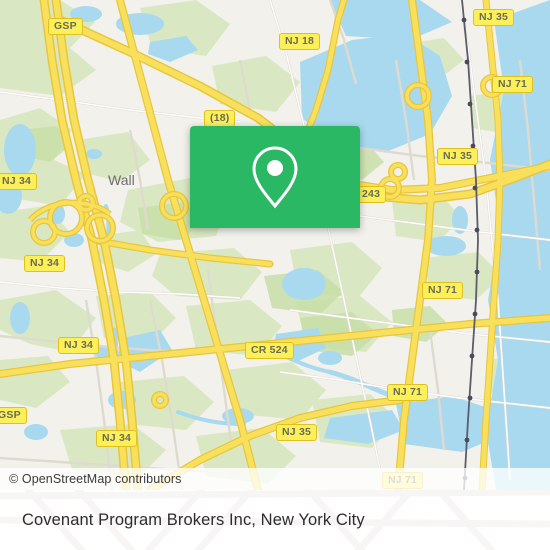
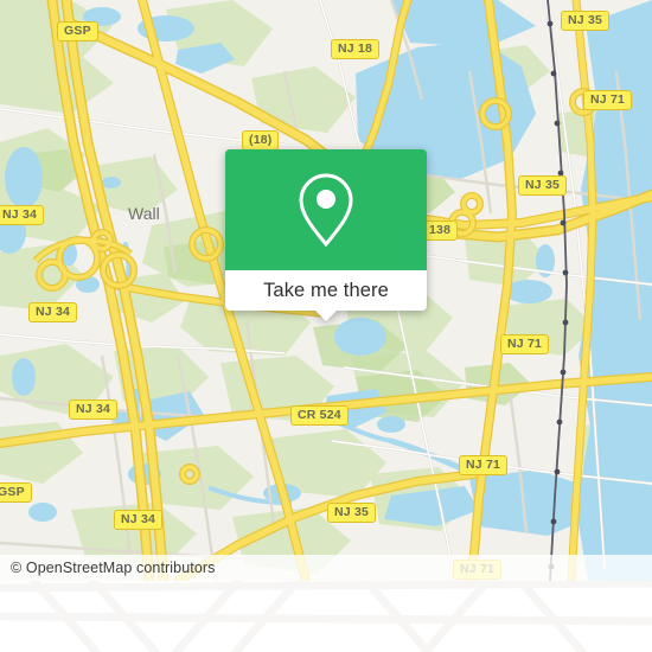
  Wall
  GSP
  NJ 18
  NJ 35
  NJ 71
  (18)
  NJ 35
  NJ 34
- 243
+ 138
  NJ 34
  NJ 71
  NJ 34
  CR 524
  NJ 71
  NJ 34
  NJ 35
  GSP
  NJ 71
+ Take me there
  © OpenStreetMap contributors
- Covenant Program Brokers Inc, New York City
